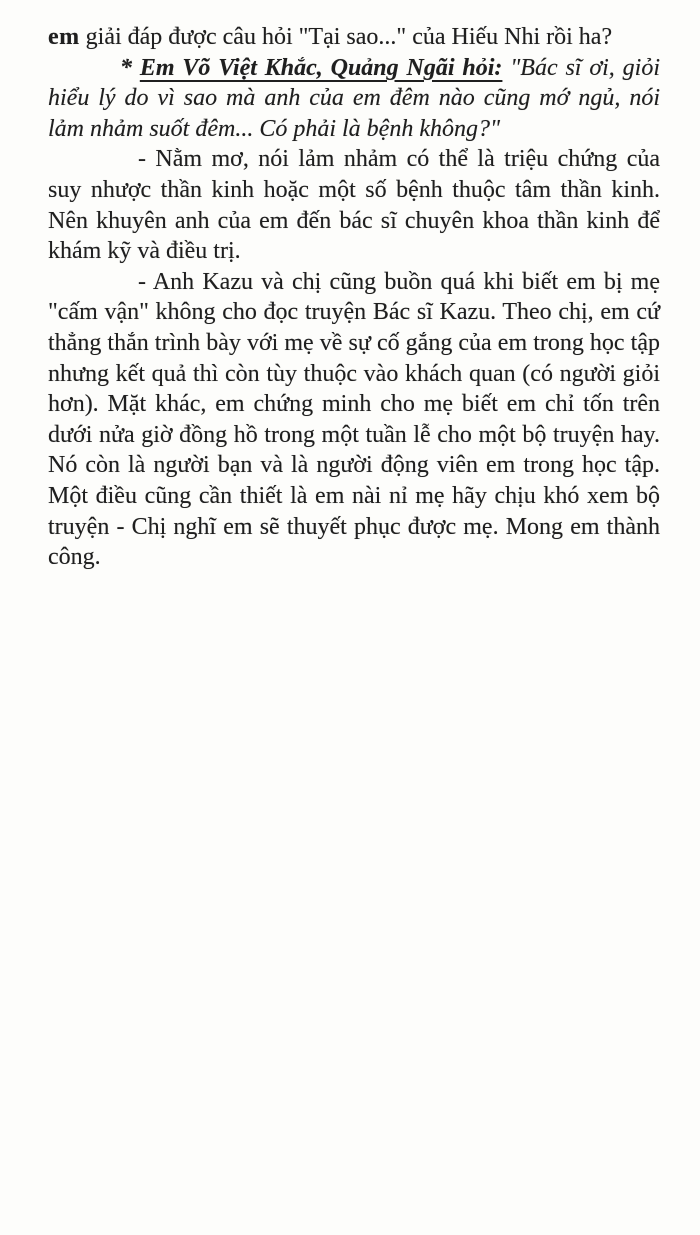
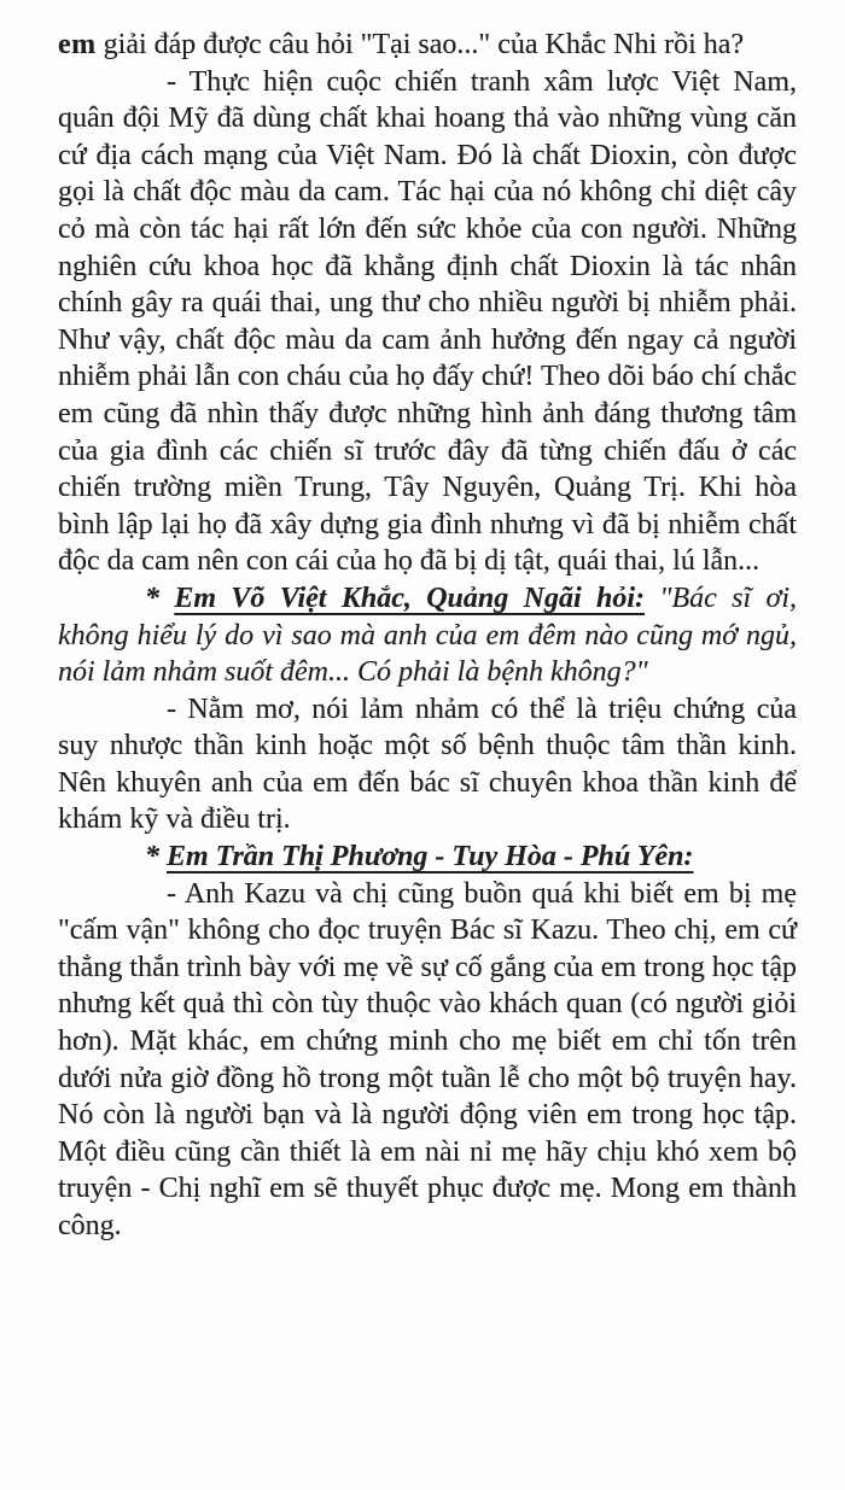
- em giải đáp được câu hỏi "Tại sao..." của Hiếu Nhi rồi ha?
+ em giải đáp được câu hỏi "Tại sao..." của Khắc Nhi rồi ha?
+ - Thực hiện cuộc chiến tranh xâm lược Việt Nam, quân đội Mỹ đã dùng chất khai hoang thả vào những vùng căn cứ địa cách mạng của Việt Nam. Đó là chất Dioxin, còn được gọi là chất độc màu da cam. Tác hại của nó không chỉ diệt cây cỏ mà còn tác hại rất lớn đến sức khỏe của con người. Những nghiên cứu khoa học đã khẳng định chất Dioxin là tác nhân chính gây ra quái thai, ung thư cho nhiều người bị nhiễm phải. Như vậy, chất độc màu da cam ảnh hưởng đến ngay cả người nhiễm phải lẫn con cháu của họ đấy chứ! Theo dõi báo chí chắc em cũng đã nhìn thấy được những hình ảnh đáng thương tâm của gia đình các chiến sĩ trước đây đã từng chiến đấu ở các chiến trường miền Trung, Tây Nguyên, Quảng Trị. Khi hòa bình lập lại họ đã xây dựng gia đình nhưng vì đã bị nhiễm chất độc da cam nên con cái của họ đã bị dị tật, quái thai, lú lẫn...
- * Em Võ Việt Khắc, Quảng Ngãi hỏi: "Bác sĩ ơi, giỏi hiểu lý do vì sao mà anh của em đêm nào cũng mớ ngủ, nói lảm nhảm suốt đêm... Có phải là bệnh không?"
+ * Em Võ Việt Khắc, Quảng Ngãi hỏi: "Bác sĩ ơi, không hiểu lý do vì sao mà anh của em đêm nào cũng mớ ngủ, nói lảm nhảm suốt đêm... Có phải là bệnh không?"
  - Nằm mơ, nói lảm nhảm có thể là triệu chứng của suy nhược thần kinh hoặc một số bệnh thuộc tâm thần kinh. Nên khuyên anh của em đến bác sĩ chuyên khoa thần kinh để khám kỹ và điều trị.
+ * Em Trần Thị Phương - Tuy Hòa - Phú Yên:
  - Anh Kazu và chị cũng buồn quá khi biết em bị mẹ "cấm vận" không cho đọc truyện Bác sĩ Kazu. Theo chị, em cứ thẳng thắn trình bày với mẹ về sự cố gắng của em trong học tập nhưng kết quả thì còn tùy thuộc vào khách quan (có người giỏi hơn). Mặt khác, em chứng minh cho mẹ biết em chỉ tốn trên dưới nửa giờ đồng hồ trong một tuần lễ cho một bộ truyện hay. Nó còn là người bạn và là người động viên em trong học tập. Một điều cũng cần thiết là em nài nỉ mẹ hãy chịu khó xem bộ truyện - Chị nghĩ em sẽ thuyết phục được mẹ. Mong em thành công.
